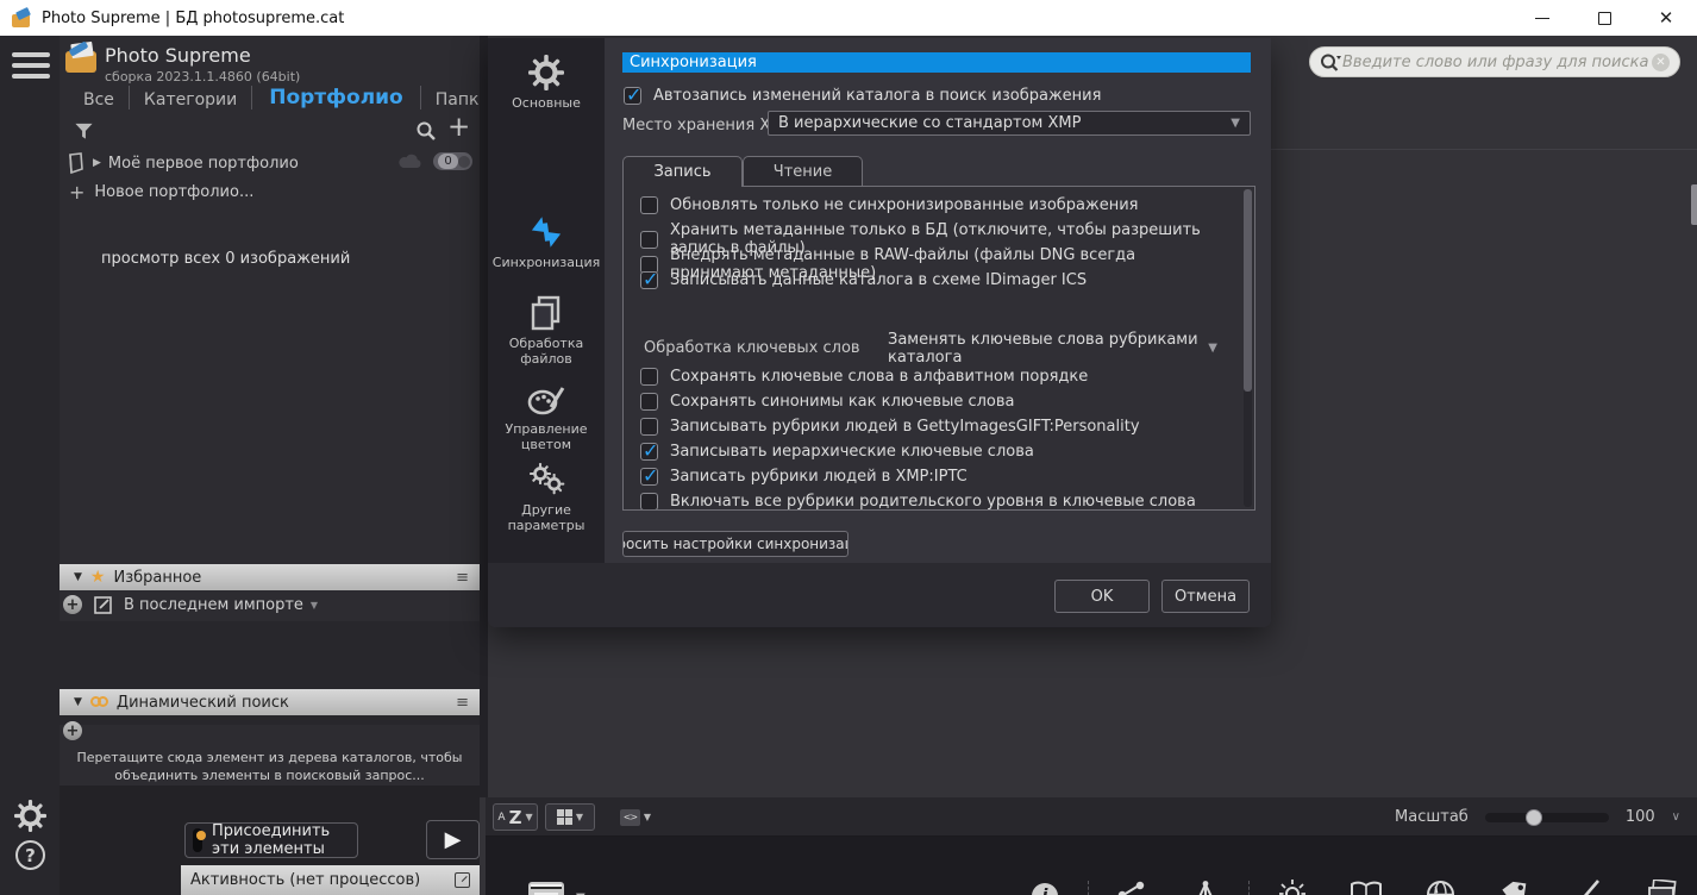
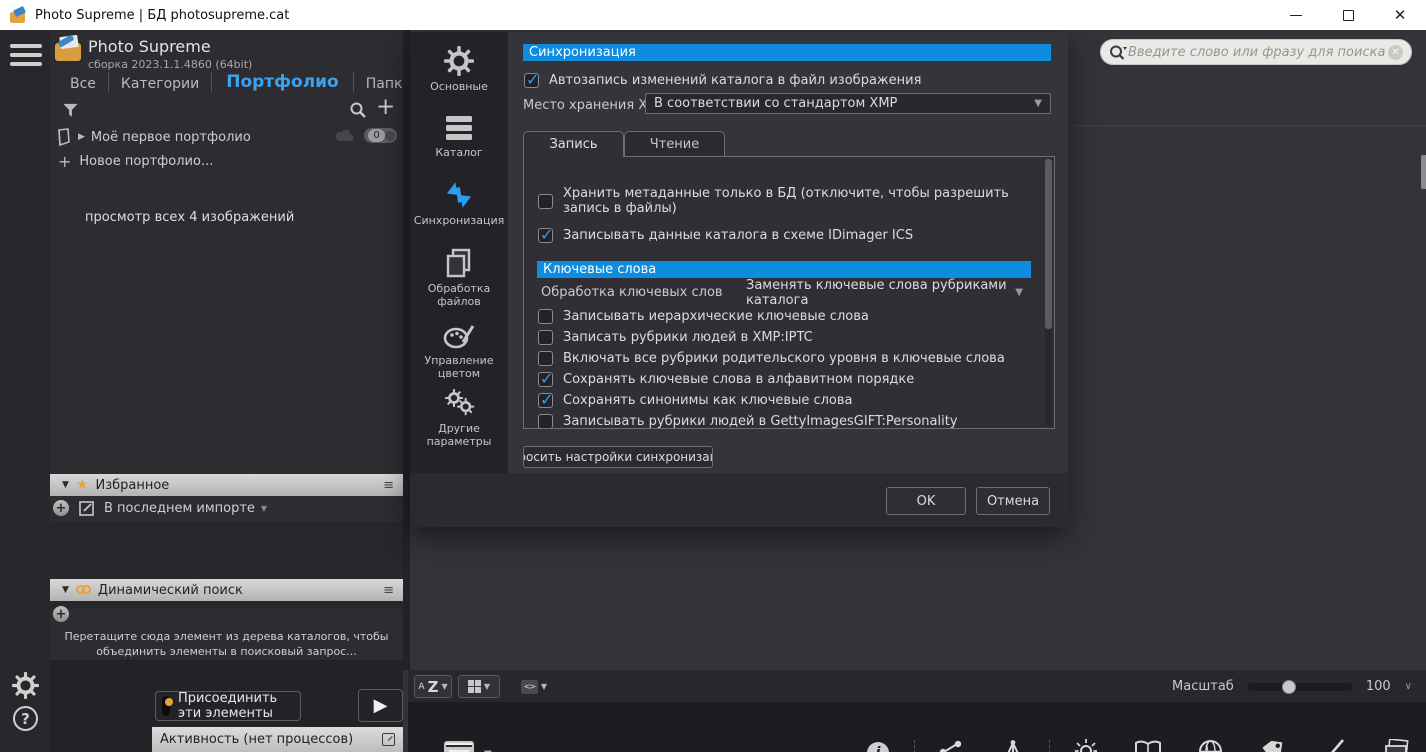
  Photo Supreme | БД photosupreme.cat
  ✕
  ?
  Photo Supreme
  сборка 2023.1.1.4860 (64bit)
  Все
  Категории
  Портфолио
  Папк
  +
  ▶
  Моё первое портфолио
  0
  +
  Новое портфолио...
- просмотр всех 0 изображений
+ просмотр всех 4 изображений
  ▼
  ★
  Избранное
  ≡
  +
  В последнем импорте
  ▼
  ▼
  Динамический поиск
  ≡
  +
  Перетащите сюда элемент из дерева каталогов, чтобы объединить элементы в поисковый запрос...
  Присоединить эти элементы
  ▶
  Активность (нет процессов)
  Введите слово или фразу для поиска
  ✕
  Основные
+ Каталог
  Синхронизация
  Обработка файлов
  Управление цветом
  Другие параметры
  Синхронизация
- Автозапись изменений каталога в поиск изображения
+ Автозапись изменений каталога в файл изображения
  Место хранения X
- В иерархические со стандартом XMP
+ В соответствии со стандартом XMP
  ▼
  Запись
  Чтение
- Обновлять только не синхронизированные изображения
  Хранить метаданные только в БД (отключите, чтобы разрешить запись в файлы)
- Внедрять метаданные в RAW-файлы (файлы DNG всегда принимают метаданные)
  Записывать данные каталога в схеме IDimager ICS
+ Ключевые слова
  Обработка ключевых слов
  Заменять ключевые слова рубриками каталога
  ▼
- Сохранять ключевые слова в алфавитном порядке
+ Записывать иерархические ключевые слова
- Сохранять синонимы как ключевые слова
+ Записать рубрики людей в XMP:IPTC
- Записывать рубрики людей в GettyImagesGIFT:Personality
+ Включать все рубрики родительского уровня в ключевые слова
- Записывать иерархические ключевые слова
+ Сохранять ключевые слова в алфавитном порядке
- Записать рубрики людей в XMP:IPTC
+ Сохранять синонимы как ключевые слова
- Включать все рубрики родительского уровня в ключевые слова
+ Записывать рубрики людей в GettyImagesGIFT:Personality
  росить настройки синхрониза
  OK
  Отмена
  A
  Z
  ▼
  ▼
  <>
  ▼
  Масштаб
  100
  ∨
